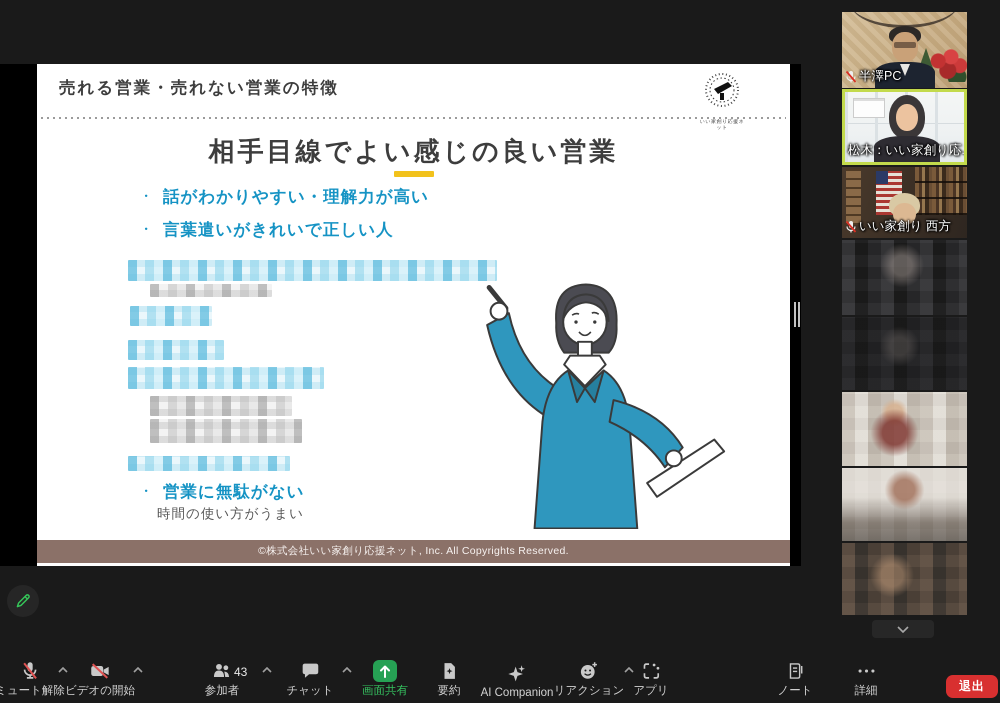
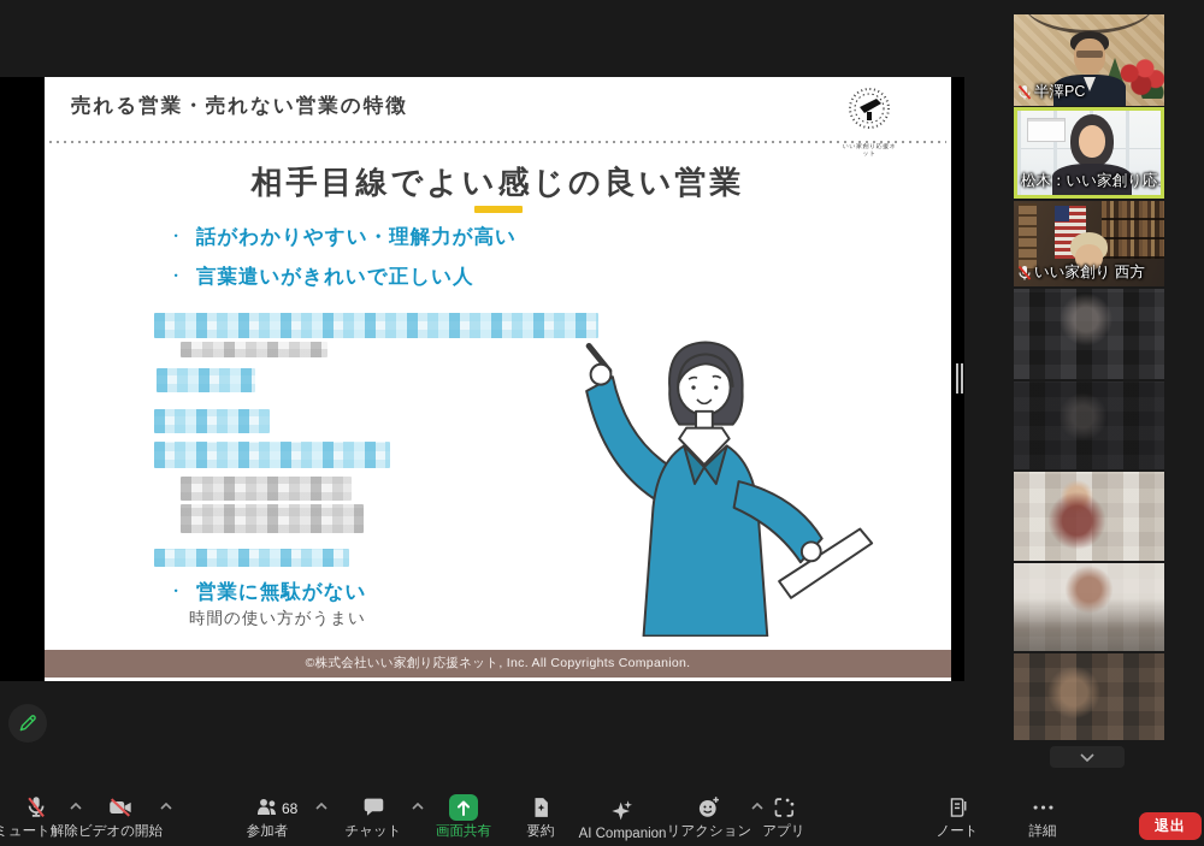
  売れる営業・売れない営業の特徴
  相手目線でよい感じの良い営業
  ・ 話がわかりやすい・理解力が高い
  ・ 言葉遣いがきれいで正しい人
  ・ 営業に無駄がない
  時間の使い方がうまい
- ©株式会社いい家創り応援ネット, Inc. All Copyrights Reserved.
+ ©株式会社いい家創り応援ネット, Inc. All Copyrights Companion.
  半澤PC
  松木：いい家創り応.
  いい家創り 西方
  ミュート解除
  ビデオの開始
  参加者
- 43
+ 68
  チャット
  画面共有
  要約
  AI Companion
  リアクション
  アプリ
  ノート
  詳細
  退出
